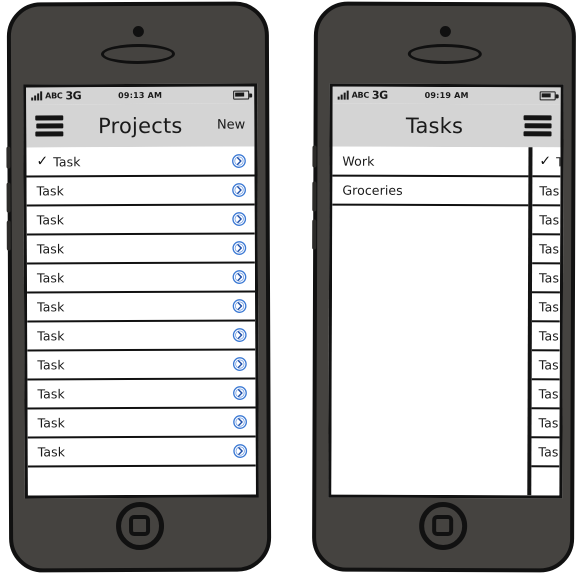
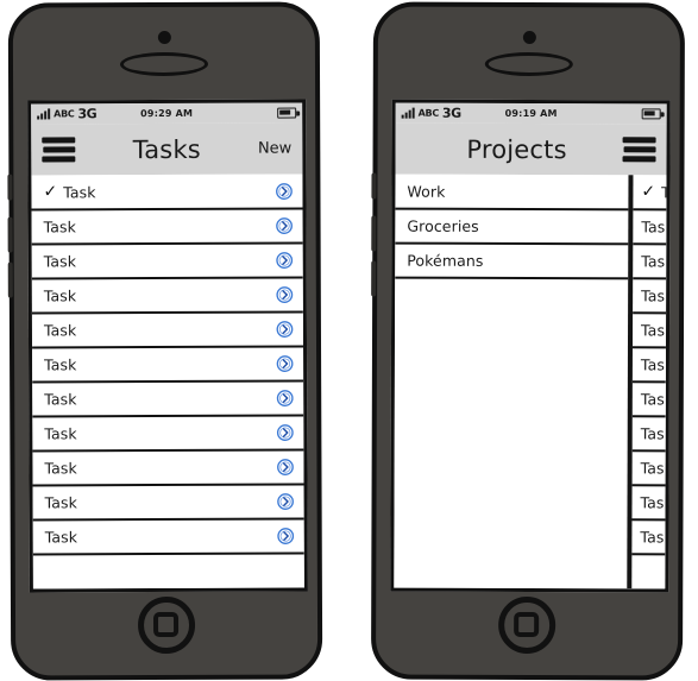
  ABC
  3G
- 09:13 AM
+ 09:29 AM
- Projects
+ Tasks
  New
  ✓
  Task
  Task
  Task
  Task
  Task
  Task
  Task
  Task
  Task
  Task
  Task
  ABC
  3G
  09:19 AM
- Tasks
+ Projects
  Work
  Groceries
+ Pokémans
  ✓
  Tas
  Tas
  Tas
  Tas
  Tas
  Tas
  Tas
  Tas
  Tas
  Tas
